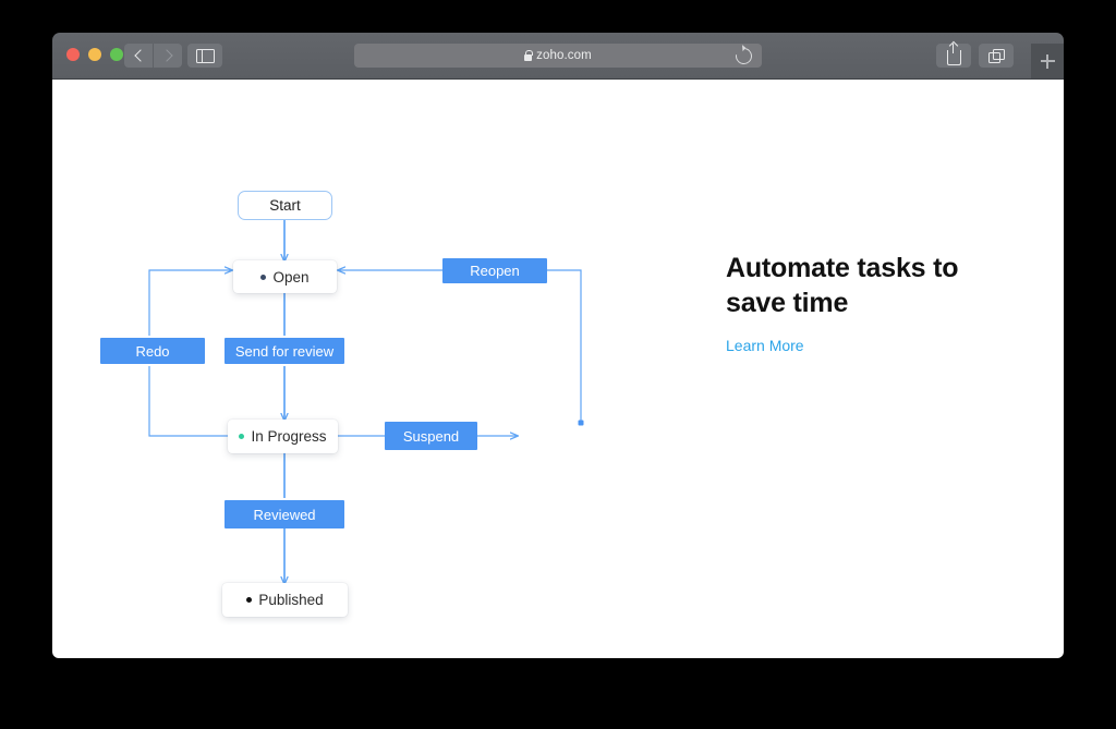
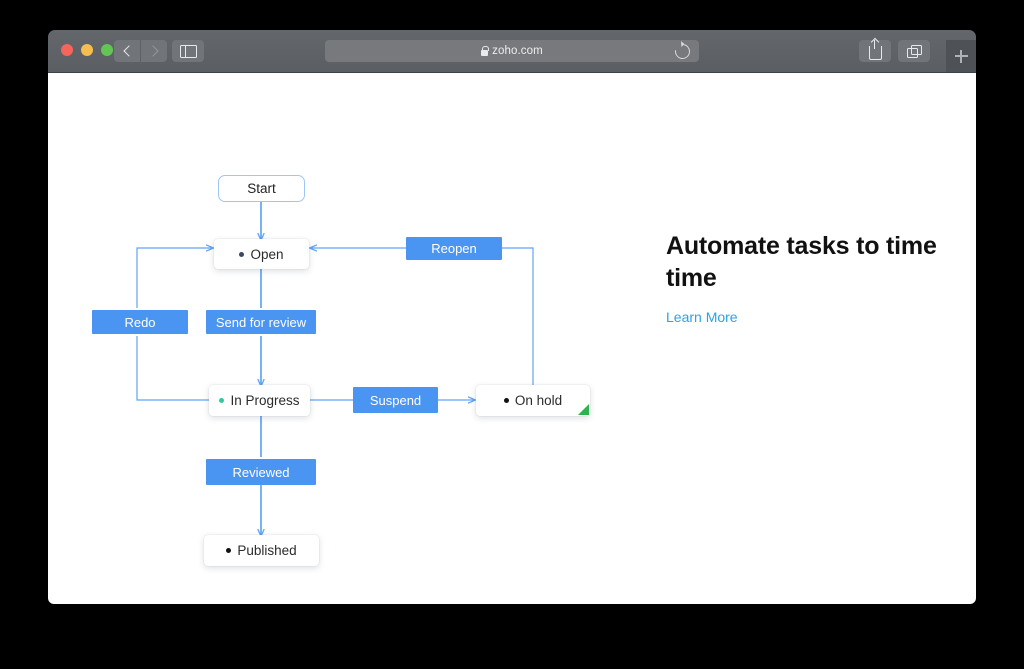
  zoho.com
  Start
  Open
  In Progress
+ On hold
  Published
  Reopen
  Redo
  Send for review
  Suspend
  Reviewed
- Automate tasks to save time
+ Automate tasks to time time
  Learn More
